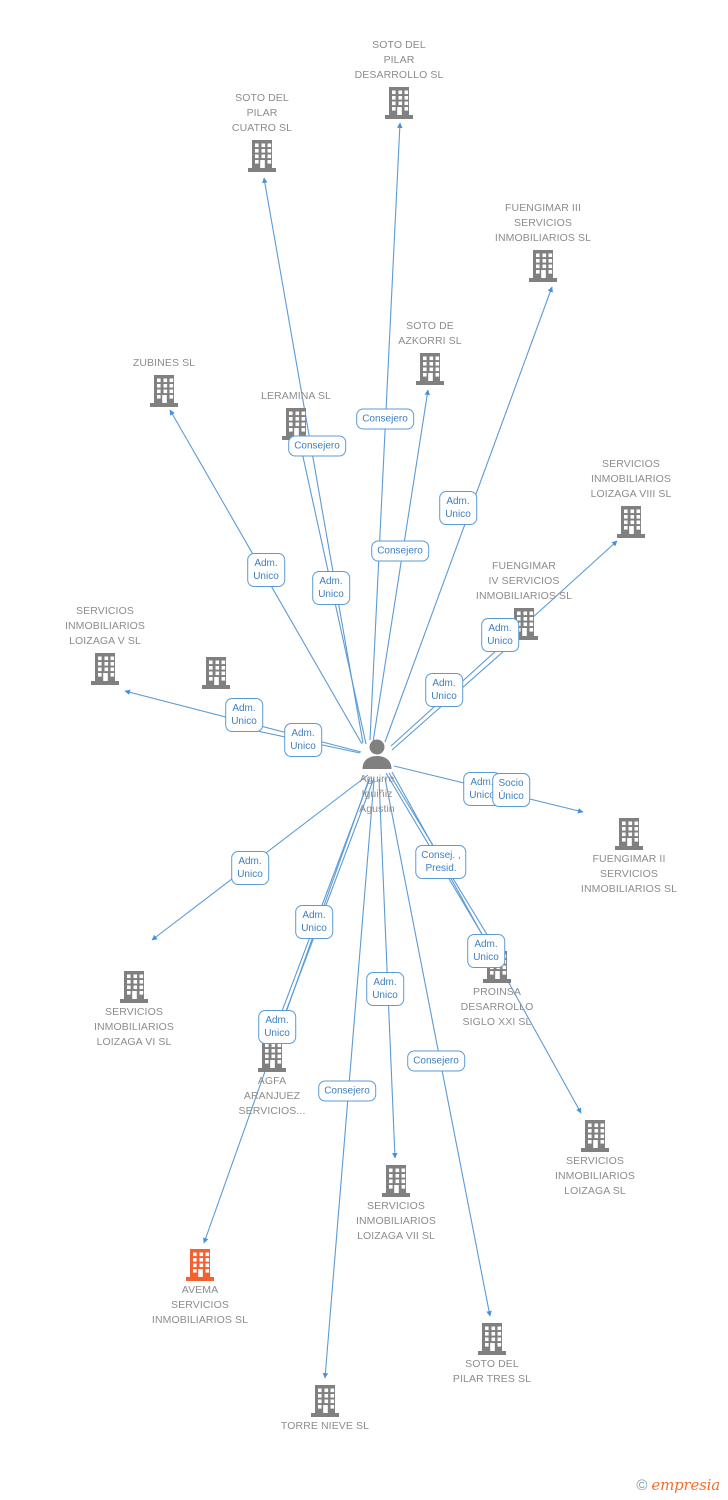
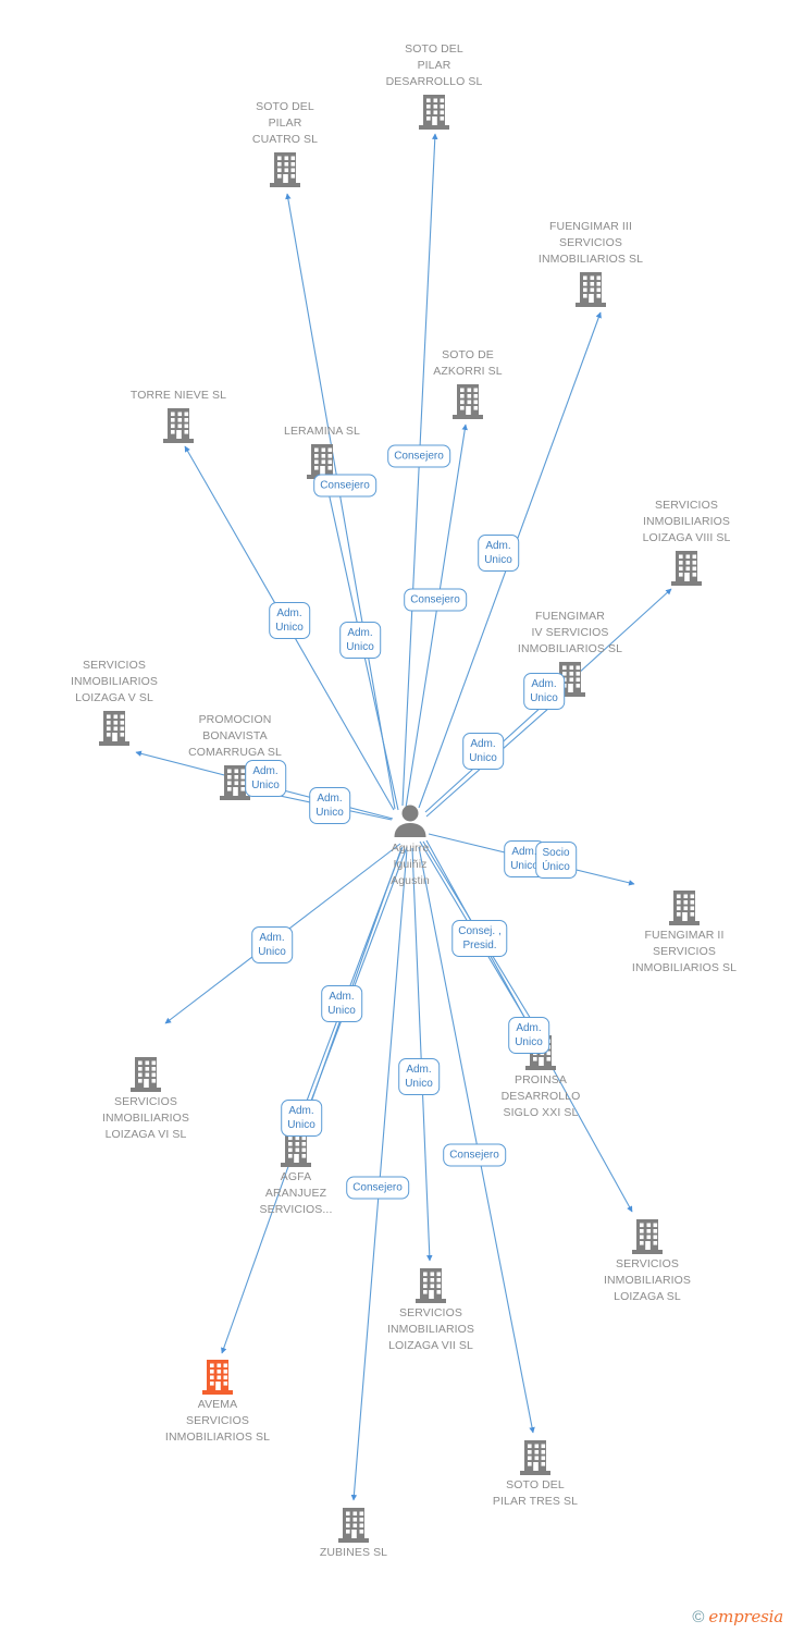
  SOTO DEL
  PILAR
  DESARROLLO SL
  SOTO DEL
  PILAR
  CUATRO SL
  FUENGIMAR III
  SERVICIOS
  INMOBILIARIOS SL
  SOTO DE
  AZKORRI SL
- ZUBINES SL
+ TORRE NIEVE SL
  LERAMINA SL
  SERVICIOS
  INMOBILIARIOS
  LOIZAGA VIII SL
  FUENGIMAR
  IV SERVICIOS
  INMOBILIARIOS SL
  SERVICIOS
  INMOBILIARIOS
  LOIZAGA V SL
+ PROMOCION
+ BONAVISTA
+ COMARRUGA SL
  FUENGIMAR II
  SERVICIOS
  INMOBILIARIOS SL
  SERVICIOS
  INMOBILIARIOS
  LOIZAGA VI SL
  PROINSA
  DESARROLLO
  SIGLO XXI SL
  AGFA
  ARANJUEZ
  SERVICIOS...
  SERVICIOS
  INMOBILIARIOS
  LOIZAGA SL
  SERVICIOS
  INMOBILIARIOS
  LOIZAGA VII SL
  AVEMA
  SERVICIOS
  INMOBILIARIOS SL
  SOTO DEL
  PILAR TRES SL
- TORRE NIEVE SL
+ ZUBINES SL
  Aguirre
  Iguiñiz
  Agustin
  Consejero
  Consejero
  Adm.
  Unico
  Consejero
  Adm.
  Unico
  Adm.
  Unico
  Adm.
  Unico
  Adm.
  Unico
  Adm.
  Unico
  Adm.
  Unico
  Adm
  Unic
  Socio
  Único
  Adm.
  Unico
  Consej. ,
  Presid.
  Adm.
  Unico
  Adm.
  Unico
  Adm.
  Unico
  Adm.
  Unico
  Consejero
  Consejero
  ©
  empresia
